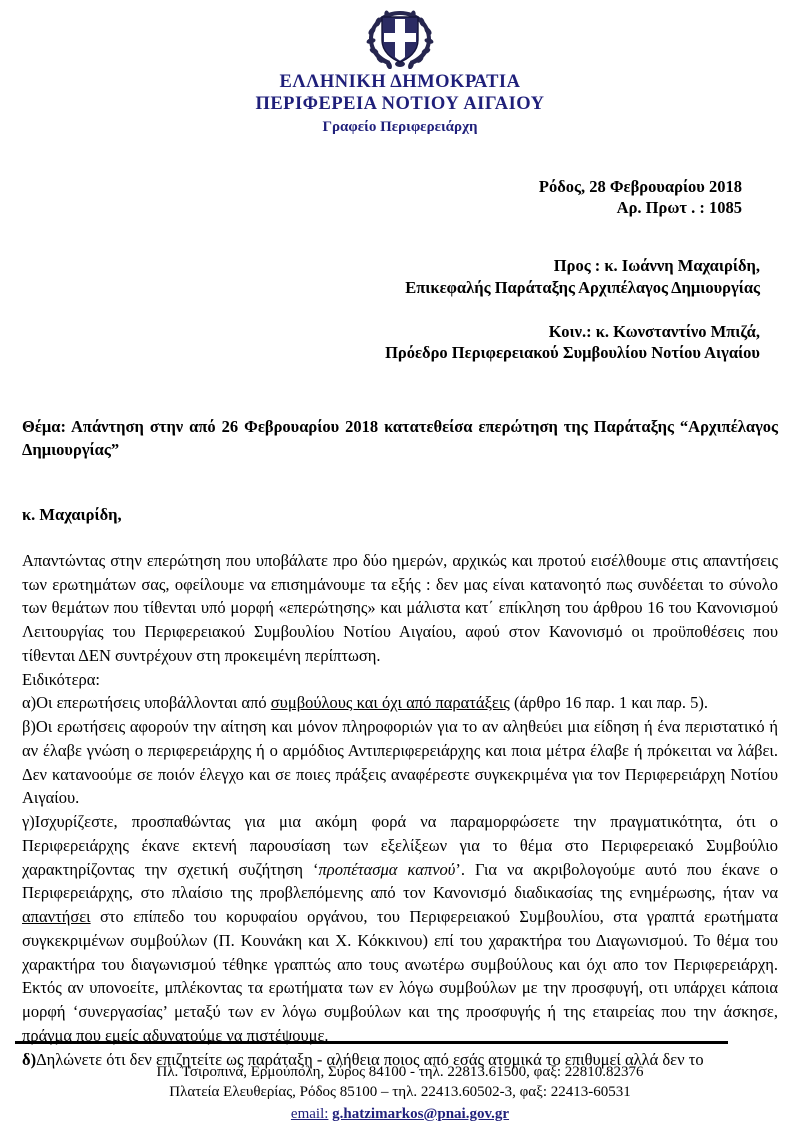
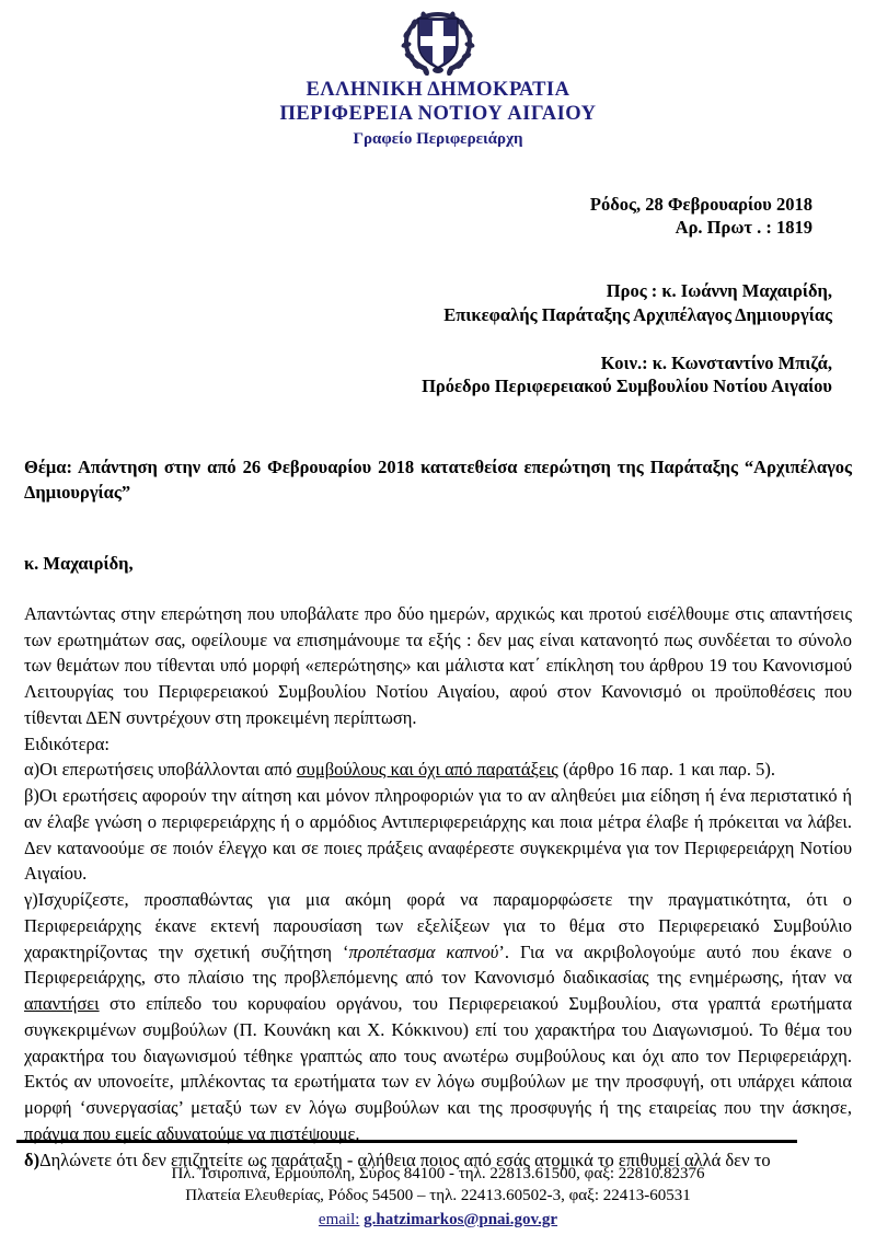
  ΕΛΛΗΝΙΚΗ ΔΗΜΟΚΡΑΤΙΑ
  ΠΕΡΙΦΕΡΕΙΑ ΝΟΤΙΟΥ ΑΙΓΑΙΟΥ
  Γραφείο Περιφερειάρχη
  Ρόδος, 28 Φεβρουαρίου 2018
- Αρ. Πρωτ . : 1085
+ Αρ. Πρωτ . : 1819
  Προς : κ. Ιωάννη Μαχαιρίδη,
  Επικεφαλής Παράταξης Αρχιπέλαγος Δημιουργίας
  Κοιν.: κ. Κωνσταντίνο Μπιζά,
  Πρόεδρο Περιφερειακού Συμβουλίου Νοτίου Αιγαίου
  Θέμα: Απάντηση στην από 26 Φεβρουαρίου 2018 κατατεθείσα επερώτηση της Παράταξης “Αρχιπέλαγος Δημιουργίας”
  κ. Μαχαιρίδη,
- Απαντώντας στην επερώτηση που υποβάλατε προ δύο ημερών, αρχικώς και προτού εισέλθουμε στις απαντήσεις των ερωτημάτων σας, οφείλουμε να επισημάνουμε τα εξής : δεν μας είναι κατανοητό πως συνδέεται το σύνολο των θεμάτων που τίθενται υπό μορφή «επερώτησης» και μάλιστα κατ΄ επίκληση του άρθρου 16 του Κανονισμού Λειτουργίας του Περιφερειακού Συμβουλίου Νοτίου Αιγαίου, αφού στον Κανονισμό οι προϋποθέσεις που τίθενται ΔΕΝ συντρέχουν στη προκειμένη περίπτωση.
+ Απαντώντας στην επερώτηση που υποβάλατε προ δύο ημερών, αρχικώς και προτού εισέλθουμε στις απαντήσεις των ερωτημάτων σας, οφείλουμε να επισημάνουμε τα εξής : δεν μας είναι κατανοητό πως συνδέεται το σύνολο των θεμάτων που τίθενται υπό μορφή «επερώτησης» και μάλιστα κατ΄ επίκληση του άρθρου 19 του Κανονισμού Λειτουργίας του Περιφερειακού Συμβουλίου Νοτίου Αιγαίου, αφού στον Κανονισμό οι προϋποθέσεις που τίθενται ΔΕΝ συντρέχουν στη προκειμένη περίπτωση.
  Ειδικότερα:
  α)Οι επερωτήσεις υποβάλλονται από συμβούλους και όχι από παρατάξεις (άρθρο 16 παρ. 1 και παρ. 5).
  β)Οι ερωτήσεις αφορούν την αίτηση και μόνον πληροφοριών για το αν αληθεύει μια είδηση ή ένα περιστατικό ή αν έλαβε γνώση ο περιφερειάρχης ή ο αρμόδιος Αντιπεριφερειάρχης και ποια μέτρα έλαβε ή πρόκειται να λάβει. Δεν κατανοούμε σε ποιόν έλεγχο και σε ποιες πράξεις αναφέρεστε συγκεκριμένα για τον Περιφερειάρχη Νοτίου Αιγαίου.
  γ)Ισχυρίζεστε, προσπαθώντας για μια ακόμη φορά να παραμορφώσετε την πραγματικότητα, ότι ο Περιφερειάρχης έκανε εκτενή παρουσίαση των εξελίξεων για το θέμα στο Περιφερειακό Συμβούλιο χαρακτηρίζοντας την σχετική συζήτηση ‘προπέτασμα καπνού’. Για να ακριβολογούμε αυτό που έκανε ο Περιφερειάρχης, στο πλαίσιο της προβλεπόμενης από τον Κανονισμό διαδικασίας της ενημέρωσης, ήταν να απαντήσει στο επίπεδο του κορυφαίου οργάνου, του Περιφερειακού Συμβουλίου, στα γραπτά ερωτήματα συγκεκριμένων συμβούλων (Π. Κουνάκη και Χ. Κόκκινου) επί του χαρακτήρα του Διαγωνισμού. Το θέμα του χαρακτήρα του διαγωνισμού τέθηκε γραπτώς απο τους ανωτέρω συμβούλους και όχι απο τον Περιφερειάρχη. Εκτός αν υπονοείτε, μπλέκοντας τα ερωτήματα των εν λόγω συμβούλων με την προσφυγή, οτι υπάρχει κάποια μορφή ‘συνεργασίας’ μεταξύ των εν λόγω συμβούλων και της προσφυγής ή της εταιρείας που την άσκησε, πράγμα που εμείς αδυνατούμε να πιστέψουμε.
  δ)Δηλώνετε ότι δεν επιζητείτε ως παράταξη - αλήθεια ποιος από εσάς ατομικά το επιθυμεί αλλά δεν το
  Πλ. Τσιροπινά, Ερμούπολη, Σύρος 84100 - τηλ. 22813.61500, φαξ: 22810.82376
- Πλατεία Ελευθερίας, Ρόδος 85100 – τηλ. 22413.60502-3, φαξ: 22413-60531
+ Πλατεία Ελευθερίας, Ρόδος 54500 – τηλ. 22413.60502-3, φαξ: 22413-60531
  email: g.hatzimarkos@pnai.gov.gr
